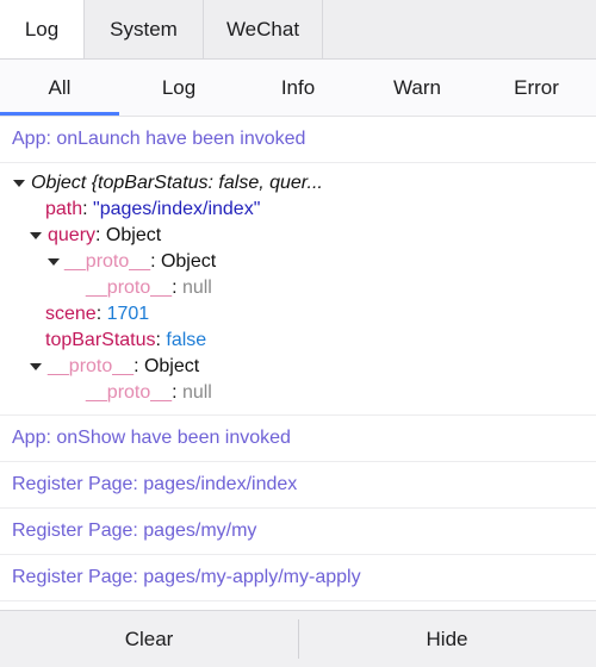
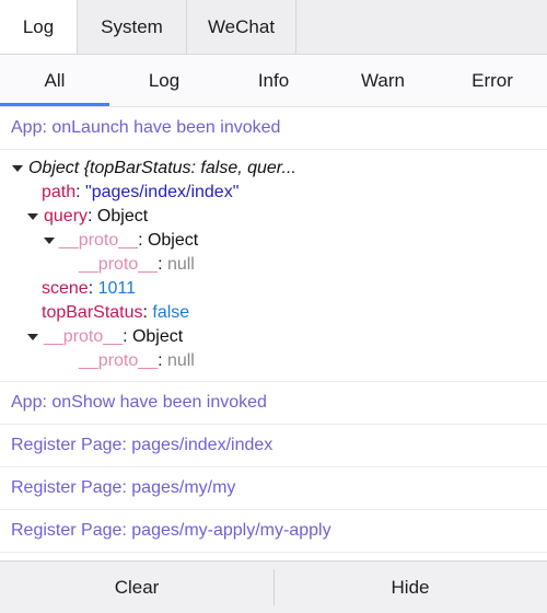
  Log
  System
  WeChat
  All
  Log
  Info
  Warn
  Error
  App: onLaunch have been invoked
  Object {topBarStatus: false, quer...
  path: "pages/index/index"
  query: Object
  __proto__: Object
  __proto__: null
- scene: 1701
+ scene: 1011
  topBarStatus: false
  __proto__: Object
  __proto__: null
  App: onShow have been invoked
  Register Page: pages/index/index
  Register Page: pages/my/my
  Register Page: pages/my-apply/my-apply
  Clear
  Hide
